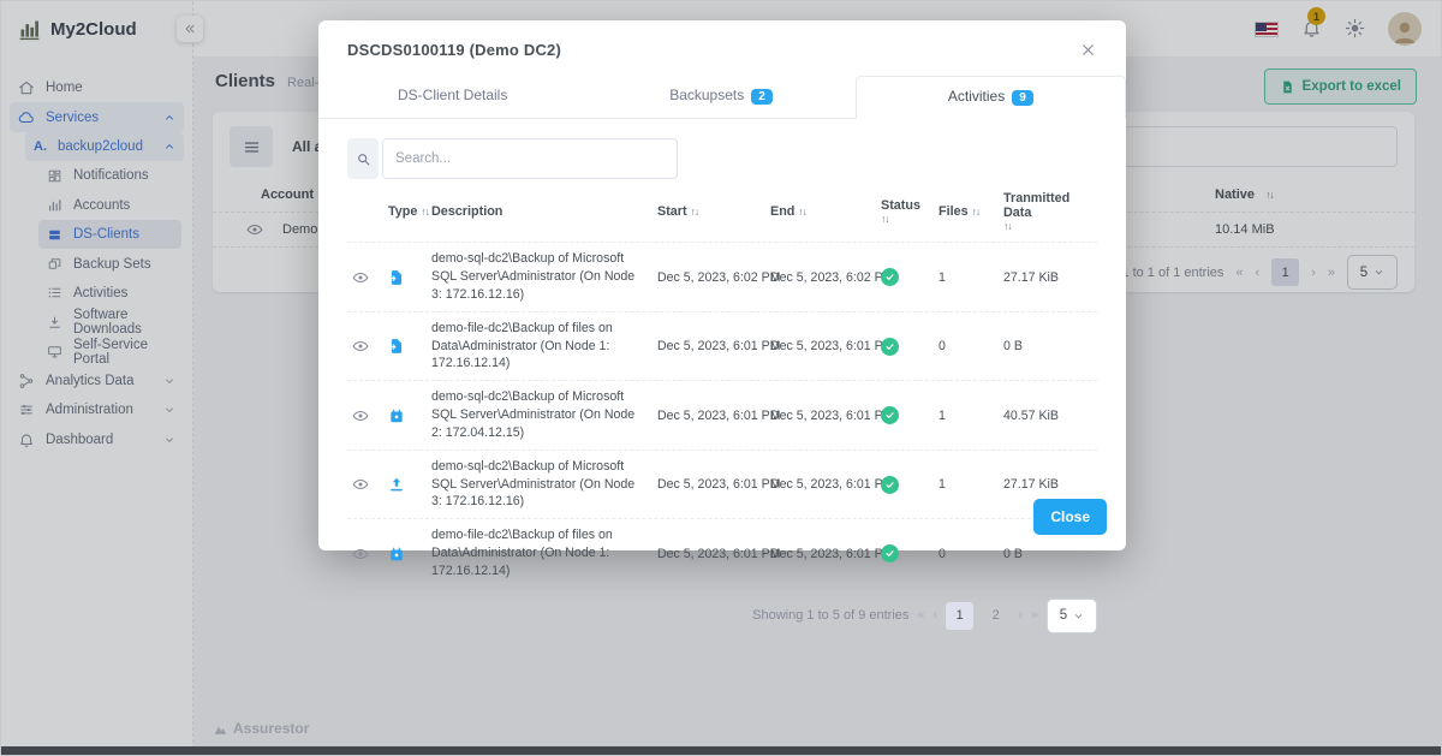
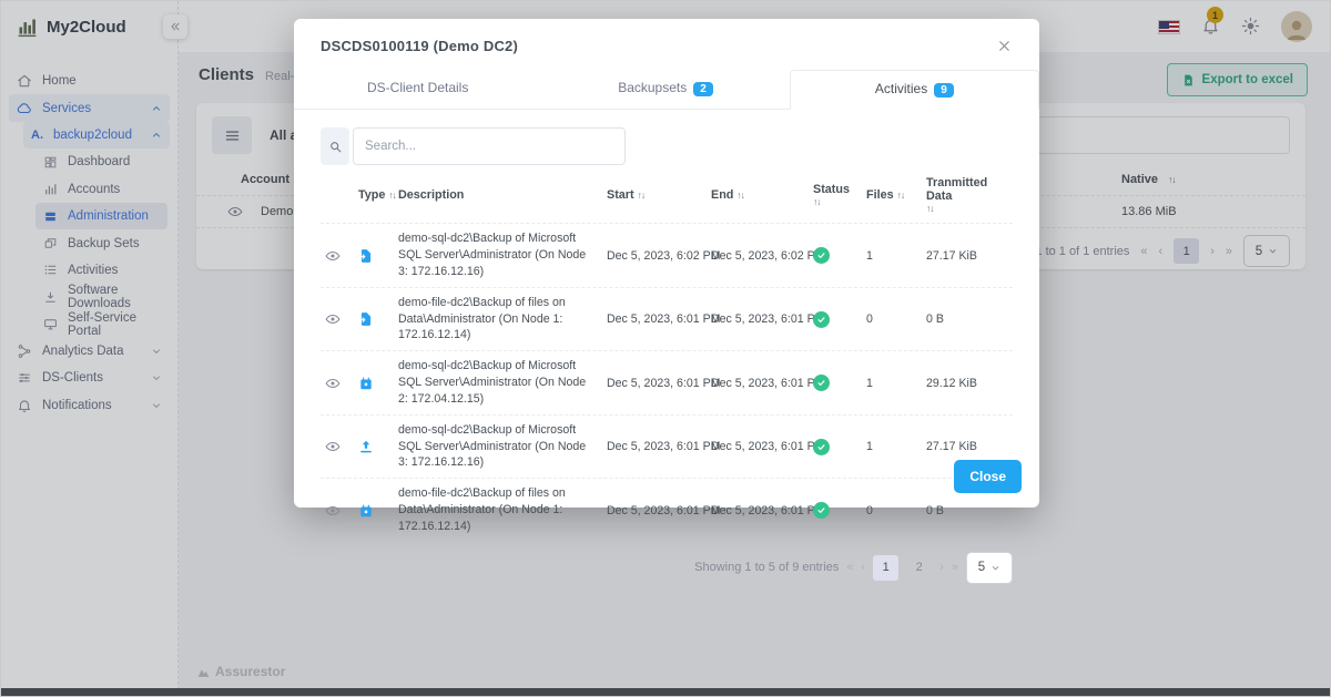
  My2Cloud
  Home
  Services
  backup2cloud
- Notifications
+ Dashboard
  Accounts
- DS-Clients
+ Administration
  Backup Sets
  Activities
  Software Downloads
  Self-Service Portal
  Analytics Data
- Administration
+ DS-Clients
- Dashboard
+ Notifications
  1
  Clients
  Export to excel
  Account
  Native
  Demo
- 10.14 MiB
+ 13.86 MiB
  to 1 of 1 entries
  «
  ‹
  1
  ›
  »
  5
  Assurestor
  DSCDS0100119 (Demo DC2)
  DS-Client Details
  Backupsets 2
  Activities 9
  Search...
  Type
  Description
  Start
  End
  Status
  Files
  Tranmitted Data
  demo-sql-dc2\Backup of Microsoft SQL Server\Administrator (On Node 3: 172.16.12.16)
  Dec 5, 2023, 6:02 P
  Dec 5, 2023, 6:02 P
  1
  27.17 KiB
  demo-file-dc2\Backup of files on Data\Administrator (On Node 1: 172.16.12.14)
  Dec 5, 2023, 6:01 P
  Dec 5, 2023, 6:01 P
  0
  0 B
  demo-sql-dc2\Backup of Microsoft SQL Server\Administrator (On Node 2: 172.04.12.15)
  Dec 5, 2023, 6:01 P
  Dec 5, 2023, 6:01 P
  1
- 40.57 KiB
+ 29.12 KiB
  demo-sql-dc2\Backup of Microsoft SQL Server\Administrator (On Node 3: 172.16.12.16)
  Dec 5, 2023, 6:01 P
  Dec 5, 2023, 6:01 P
  1
  27.17 KiB
  demo-file-dc2\Backup of files on Data\Administrator (On Node 1: 172.16.12.14)
  Dec 5, 2023, 6:01 P
  Dec 5, 2023, 6:01 P
  0
  0 B
  Showing 1 to 5 of 9 entries
  1
  2
  5
  Close
